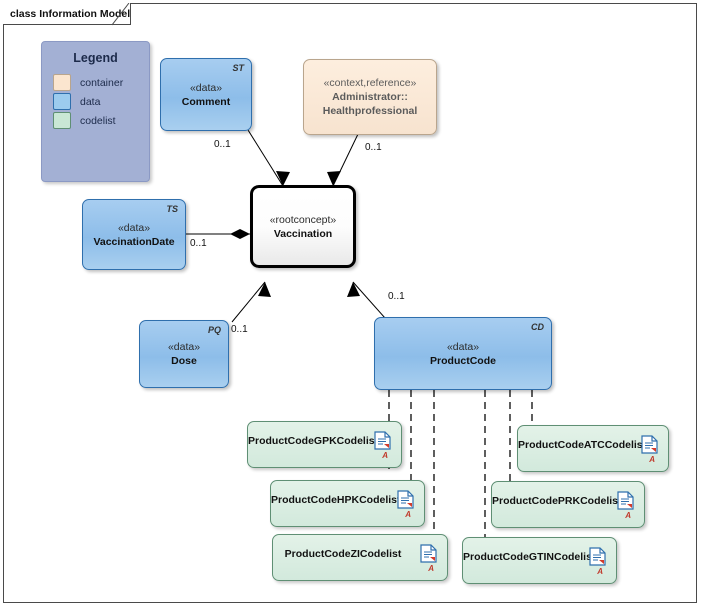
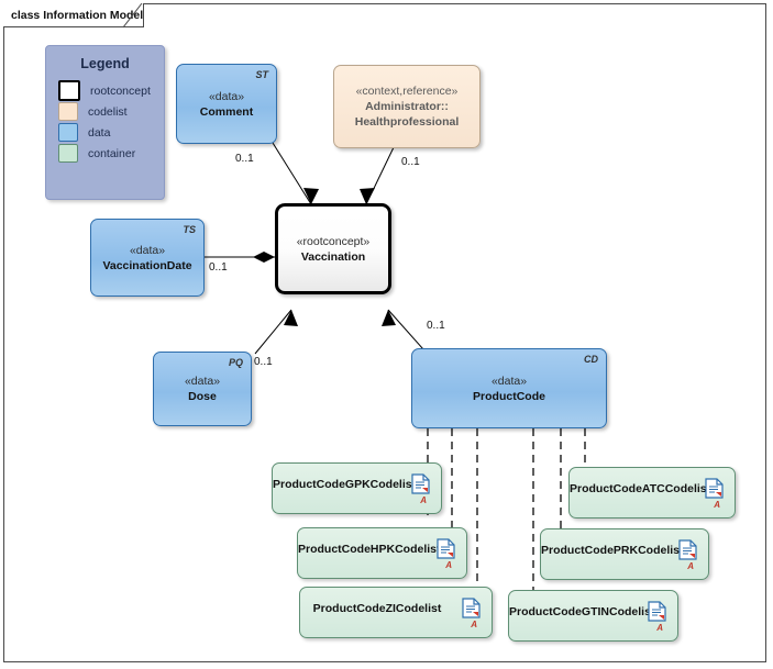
  class Information Model
  Legend
+ rootconcept
- container
+ codelist
  data
- codelist
+ container
  ST
  «data»
  Comment
  «context,reference»
  Administrator::
  Healthprofessional
  «rootconcept»
  Vaccination
  TS
  «data»
  VaccinationDate
  PQ
  «data»
  Dose
  CD
  «data»
  ProductCode
  ProductCodeGPKCodelis
  A
  ProductCodeHPKCodelis
  A
  ProductCodeZICodelist
  A
  ProductCodeATCCodelis
  A
  ProductCodePRKCodelis
  A
  ProductCodeGTINCodeli
  A
  0..1
  0..1
  0..1
  0..1
  0..1
